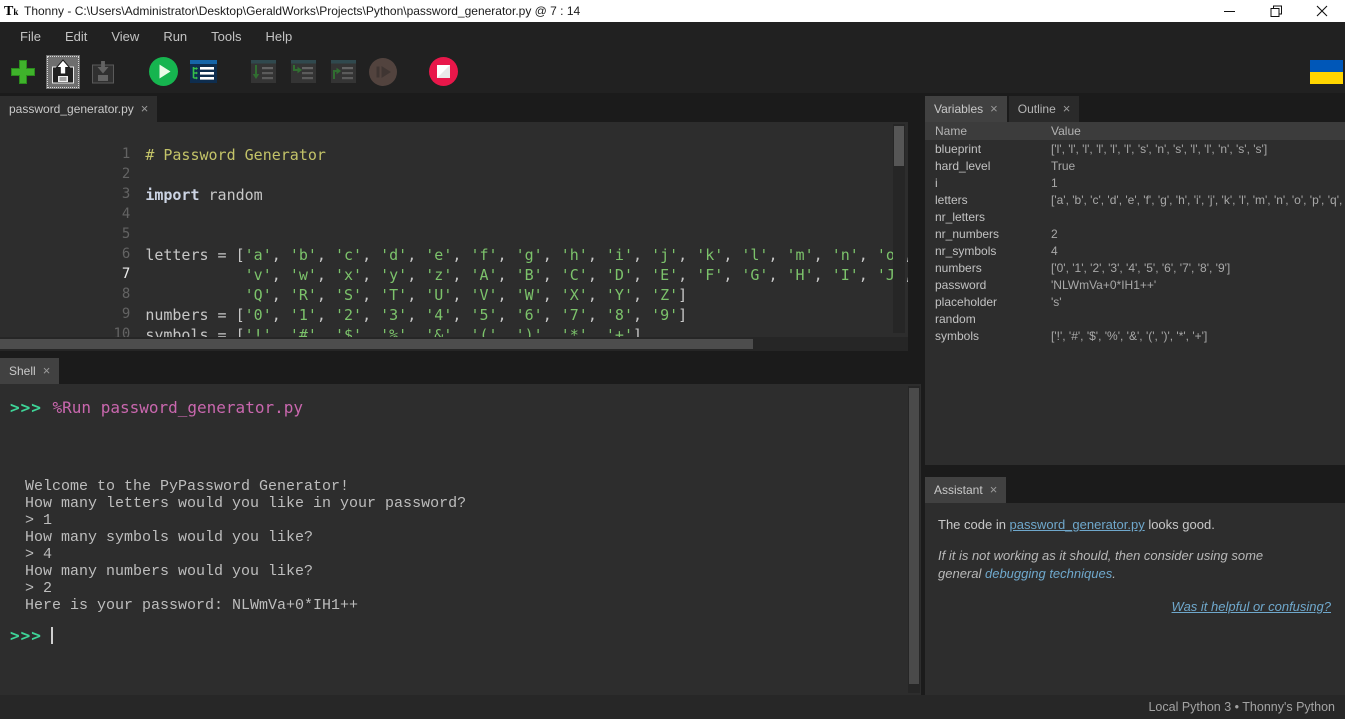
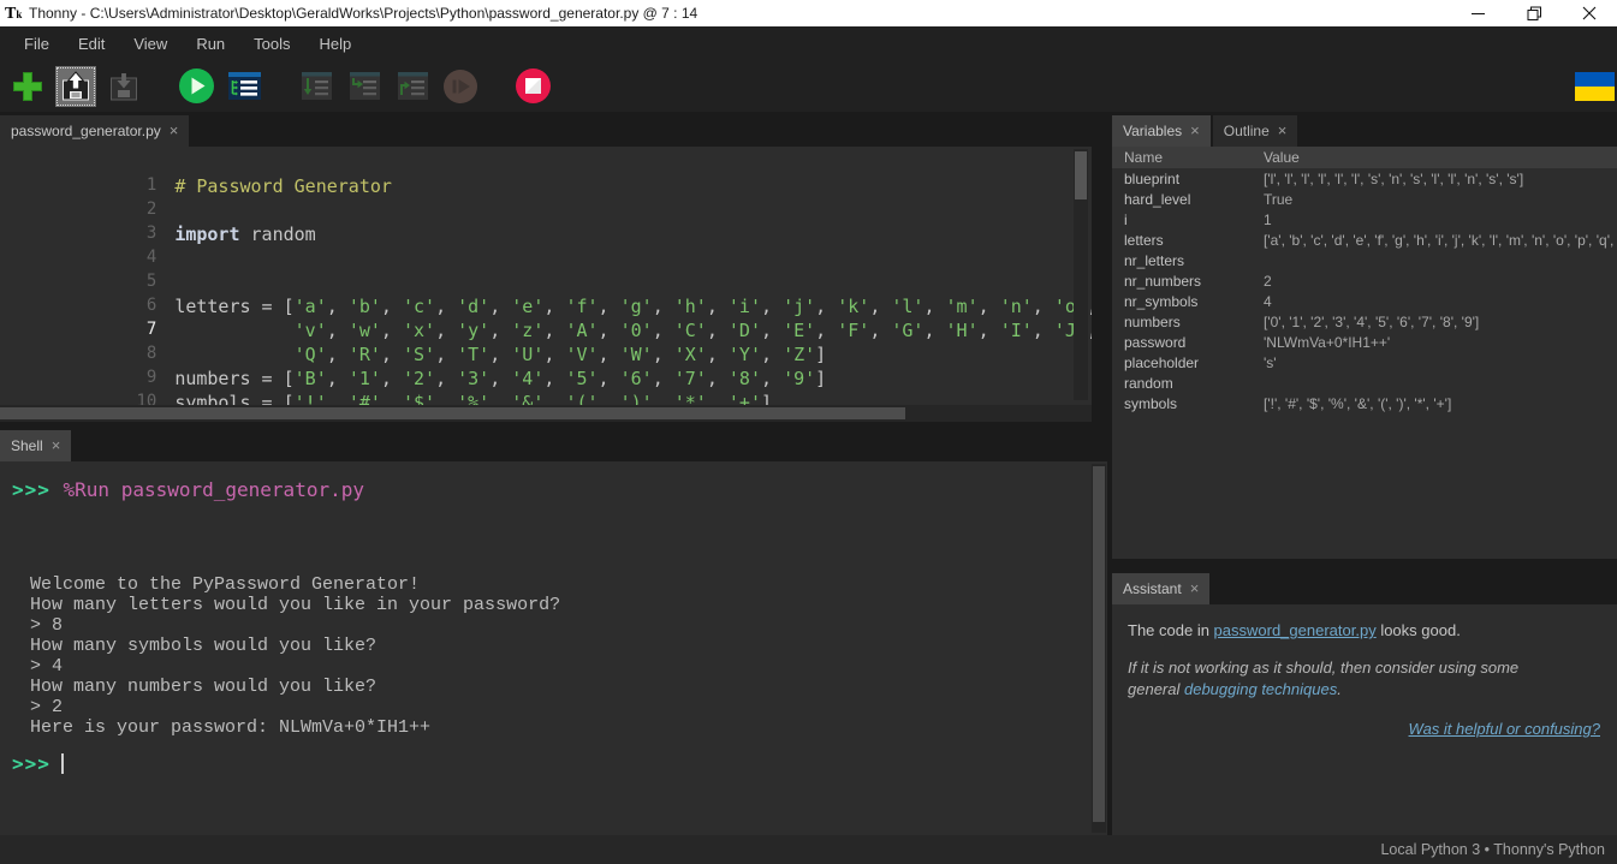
  Tk
  Thonny - C:\Users\Administrator\Desktop\GeraldWorks\Projects\Python\password_generator.py @ 7 : 14
  File
  Edit
  View
  Run
  Tools
  Help
  password_generator.py
  ×
  1 # Password Generator
  2
  3 import random
  4
  5
  6 letters = ['a', 'b', 'c', 'd', 'e', 'f', 'g', 'h', 'i', 'j', 'k', 'l', 'm', 'n', 'o
- 7 'v', 'w', 'x', 'y', 'z', 'A', 'B', 'C', 'D', 'E', 'F', 'G', 'H', 'I', 'J
+ 7 'v', 'w', 'x', 'y', 'z', 'A', '0', 'C', 'D', 'E', 'F', 'G', 'H', 'I', 'J
  8 'Q', 'R', 'S', 'T', 'U', 'V', 'W', 'X', 'Y', 'Z']
- 9 numbers = ['0', '1', '2', '3', '4', '5', '6', '7', '8', '9']
+ 9 numbers = ['B', '1', '2', '3', '4', '5', '6', '7', '8', '9']
  10 symbols = ['!', '#', '$', '%', '&', '(', ')', '*', '+']
  Shell
  ×
  >>> %Run password_generator.py
  Welcome to the PyPassword Generator!
  How many letters would you like in your password?
- > 1
+ > 8
  How many symbols would you like?
  > 4
  How many numbers would you like?
  > 2
  Here is your password: NLWmVa+0*IH1++
  >>>
  Variables
  ×
  Outline
  ×
  Name
  Value
  blueprint
  ['l', 'l', 'l', 'l', 'l', 'l', 's', 'n', 's', 'l', 'l', 'n', 's', 's']
  hard_level
  True
  i
  1
  letters
  ['a', 'b', 'c', 'd', 'e', 'f', 'g', 'h', 'i', 'j', 'k', 'l', 'm', 'n', 'o', 'p', 'q',
  nr_letters
  nr_numbers
  2
  nr_symbols
  4
  numbers
  ['0', '1', '2', '3', '4', '5', '6', '7', '8', '9']
  password
  'NLWmVa+0*IH1++'
  placeholder
  's'
  random
  symbols
  ['!', '#', '$', '%', '&', '(', ')', '*', '+']
  Assistant
  ×
  The code in password_generator.py looks good.
  If it is not working as it should, then consider using some general debugging techniques.
  Was it helpful or confusing?
  Local Python 3 • Thonny's Python
